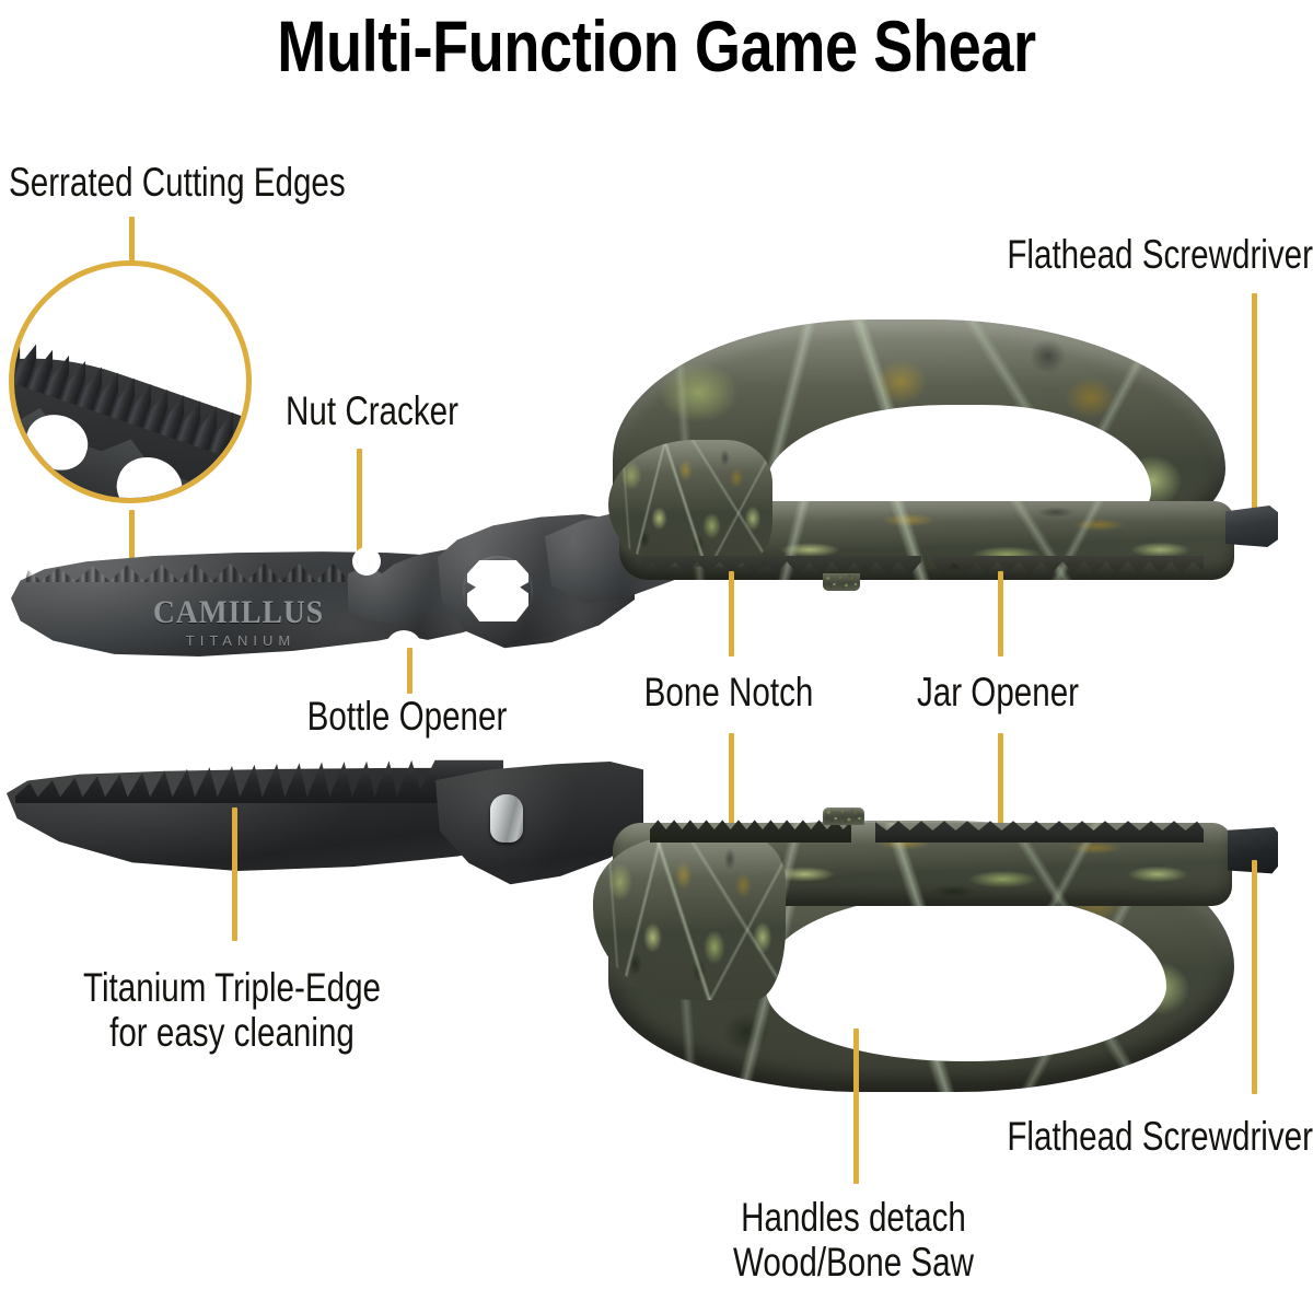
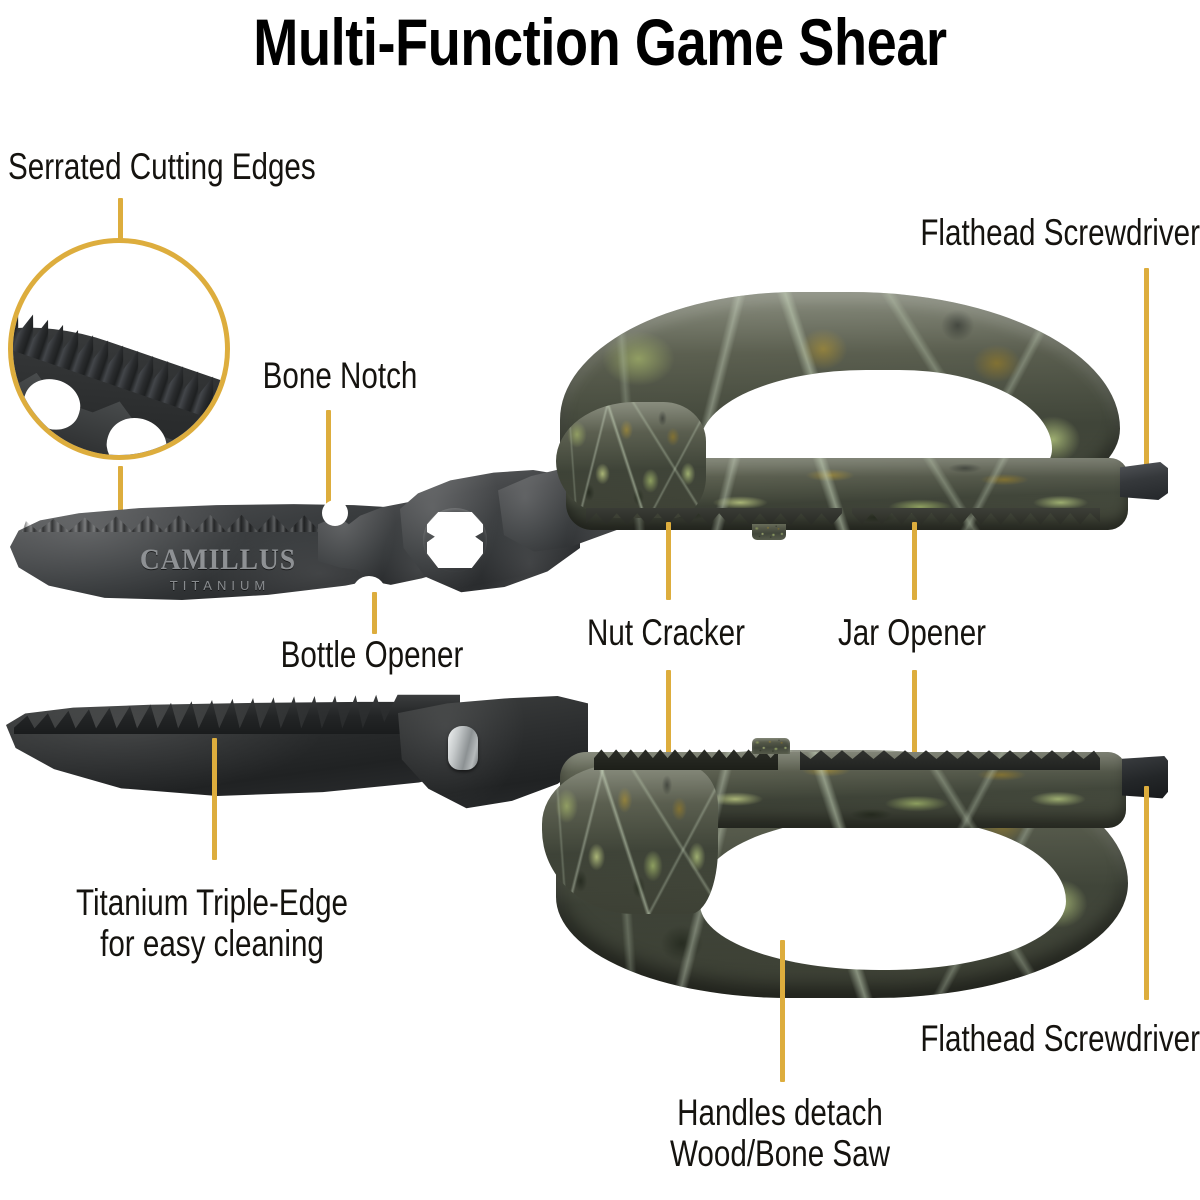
  Multi-Function Game Shear
  Serrated Cutting Edges
- Nut Cracker
+ Bone Notch
  Flathead Screwdriver
  CAMILLUS
  TITANIUM
  Bottle Opener
- Bone Notch
+ Nut Cracker
  Jar Opener
  Titanium Triple-Edge
  for easy cleaning
  Handles detach
  Wood/Bone Saw
  Flathead Screwdriver
